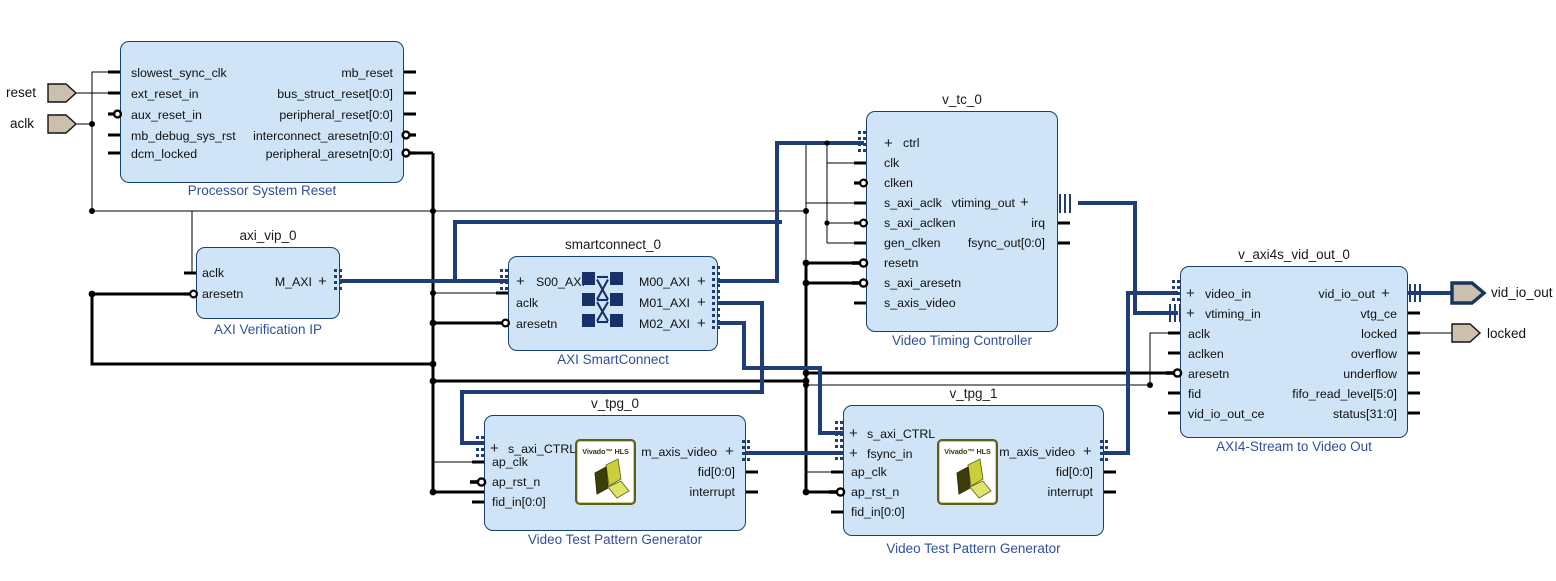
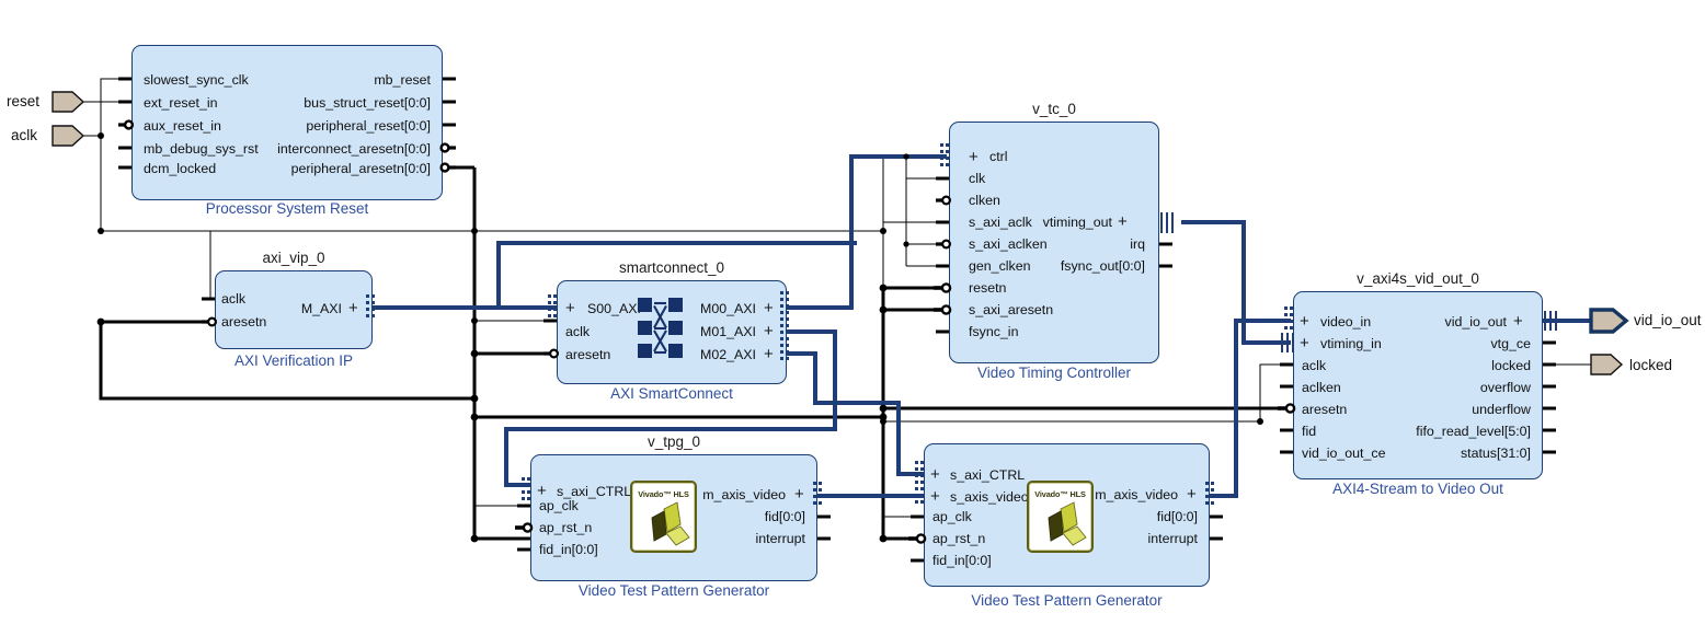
  reset
  aclk
  vid_io_out
  locked
  Processor System Reset
  slowest_sync_clk
  ext_reset_in
  aux_reset_in
  mb_debug_sys_rst
  dcm_locked
  mb_reset
  bus_struct_reset[0:0]
  peripheral_reset[0:0]
  interconnect_aresetn[0:0]
  peripheral_aresetn[0:0]
  axi_vip_0
  AXI Verification IP
  aclk
  aresetn
  M_AXI
  +
  smartconnect_0
  AXI SmartConnect
  +
  S00_AX
  aclk
  aresetn
  M00_AXI
  M01_AXI
  M02_AXI
  +
  +
  +
  v_tc_0
  Video Timing Controller
  +
  ctrl
  clk
  clken
  s_axi_aclk
  s_axi_aclken
  gen_clken
  resetn
  s_axi_aresetn
- s_axis_video
+ fsync_in
  vtiming_out
  +
  irq
  fsync_out[0:0]
  v_axi4s_vid_out_0
  AXI4-Stream to Video Out
  +
  video_in
  +
  vtiming_in
  aclk
  aclken
  aresetn
  fid
  vid_io_out_ce
  vid_io_out
  +
  vtg_ce
  locked
  overflow
  underflow
  fifo_read_level[5:0]
  status[31:0]
  v_tpg_0
  Video Test Pattern Generator
  +
  s_axi_CTRL
  ap_clk
  ap_rst_n
  fid_in[0:0]
  m_axis_video
  +
  fid[0:0]
  interrupt
  Vivado™ HLS
- v_tpg_1
  Video Test Pattern Generator
  +
  s_axi_CTRL
  +
- fsync_in
+ s_axis_video
  ap_clk
  ap_rst_n
  fid_in[0:0]
  m_axis_video
  +
  fid[0:0]
  interrupt
  Vivado™ HLS
